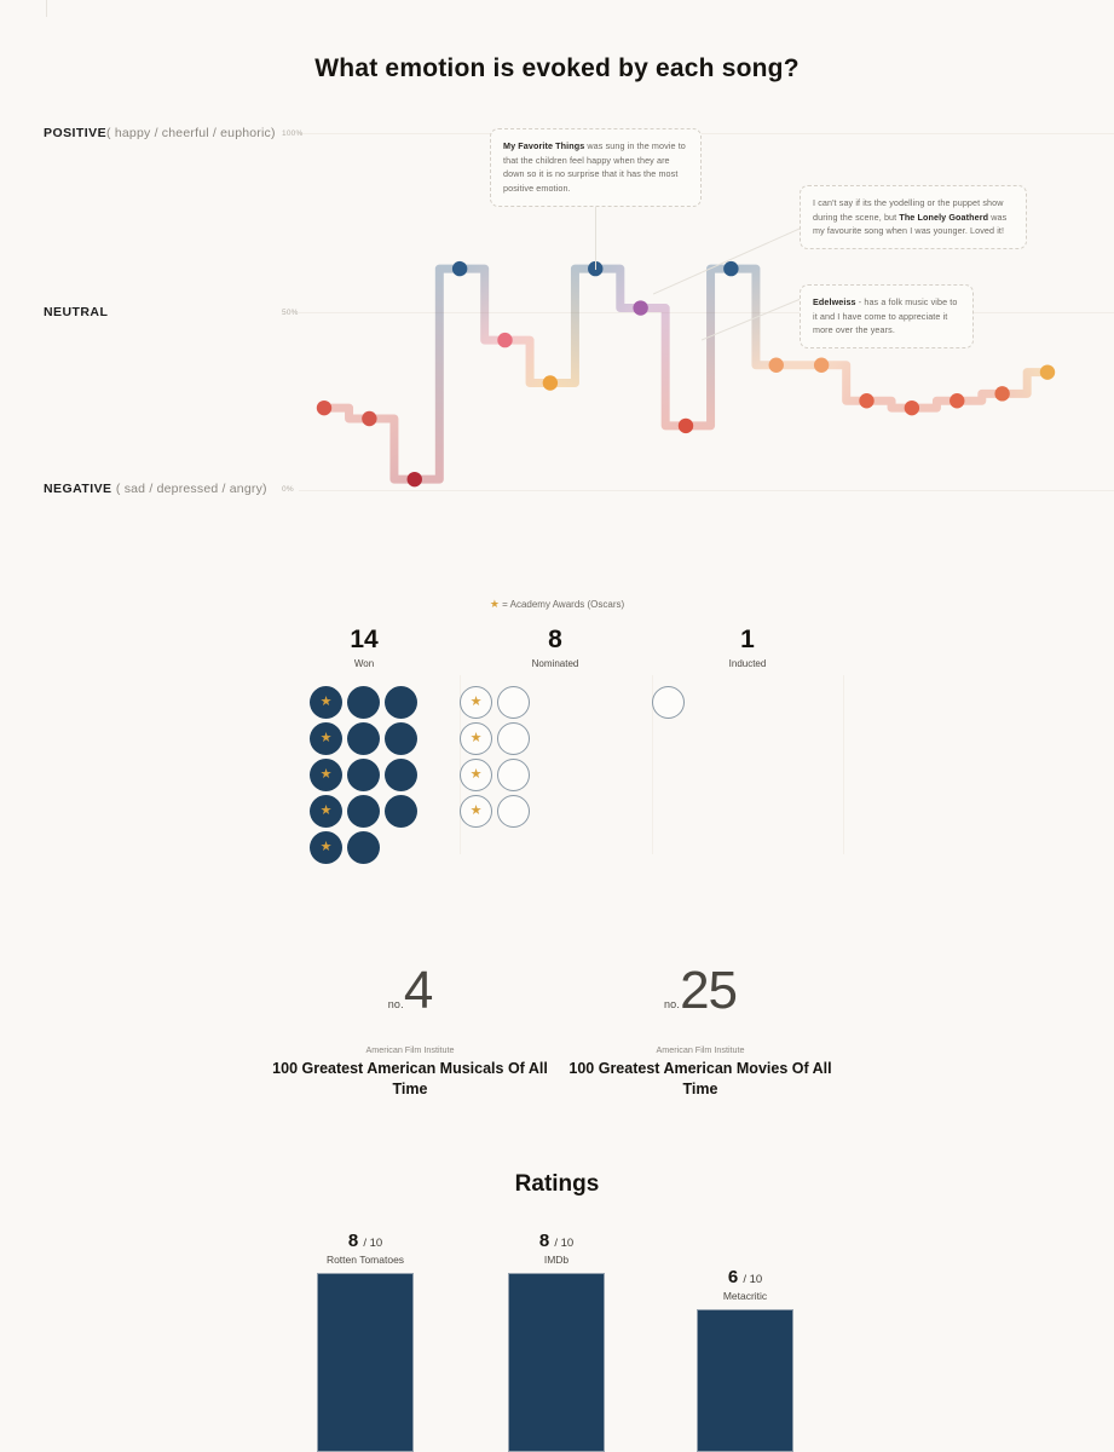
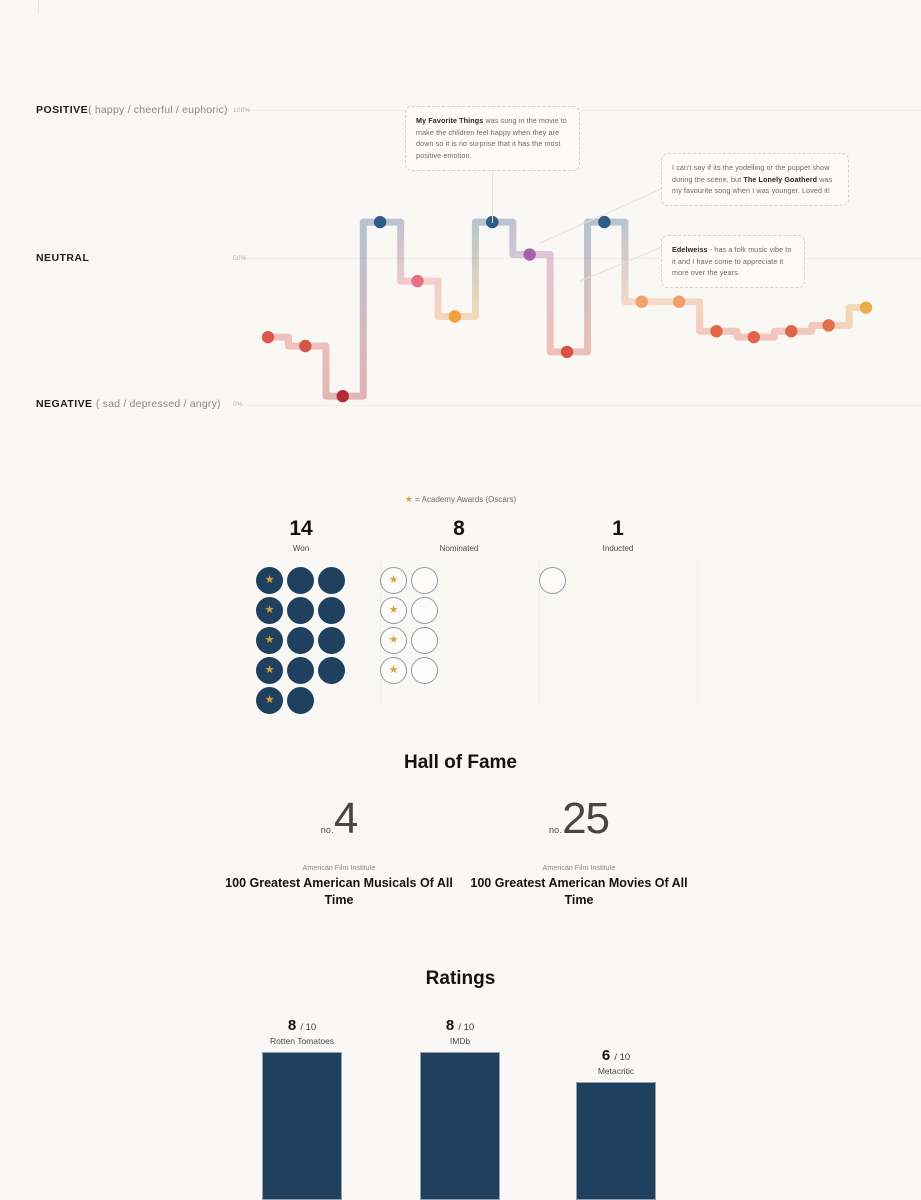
- What emotion is evoked by each song?
  POSITIVE( happy / cheerful / euphoric)
  NEUTRAL
  NEGATIVE ( sad / depressed / angry)
- My Favorite Things was sung in the movie to that the children feel happy when they are down so it is no surprise that it has the most positive emotion.
+ My Favorite Things was sung in the movie to make the children feel happy when they are down so it is no surprise that it has the most positive emotion.
  I can't say if its the yodelling or the puppet show during the scene, but The Lonely Goatherd was my favourite song when I was younger. Loved it!
  Edelweiss - has a folk music vibe to it and I have come to appreciate it more over the years.
  ★ = Academy Awards (Oscars)
  14
  Won
  ★
  ★
  ★
  ★
  ★
  8
  Nominated
  ★
  ★
  ★
  ★
  1
  Inducted
+ Hall of Fame
  no.4
  American Film Institute
  100 Greatest American Musicals Of All Time
  no.25
  American Film Institute
  100 Greatest American Movies Of All Time
  Ratings
  8 / 10
  Rotten Tomatoes
  8 / 10
  IMDb
  6 / 10
  Metacritic
